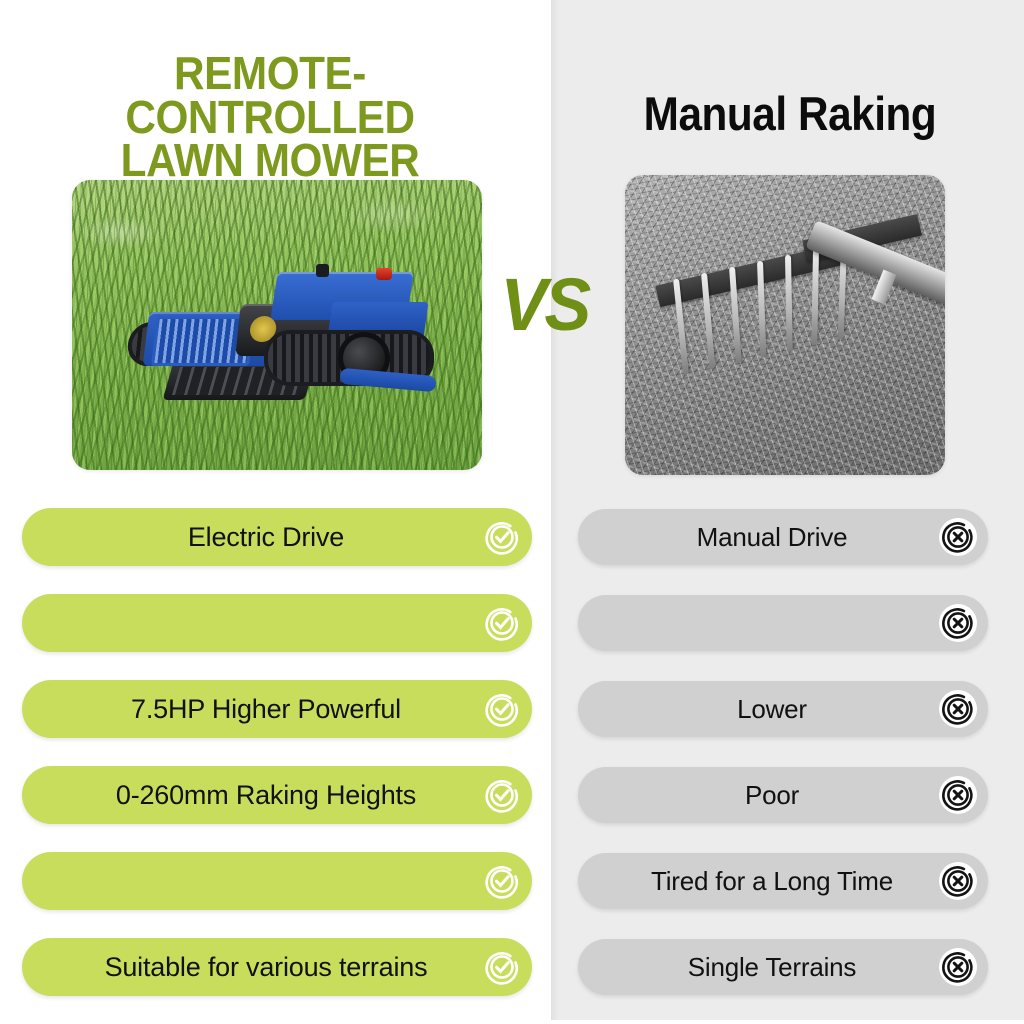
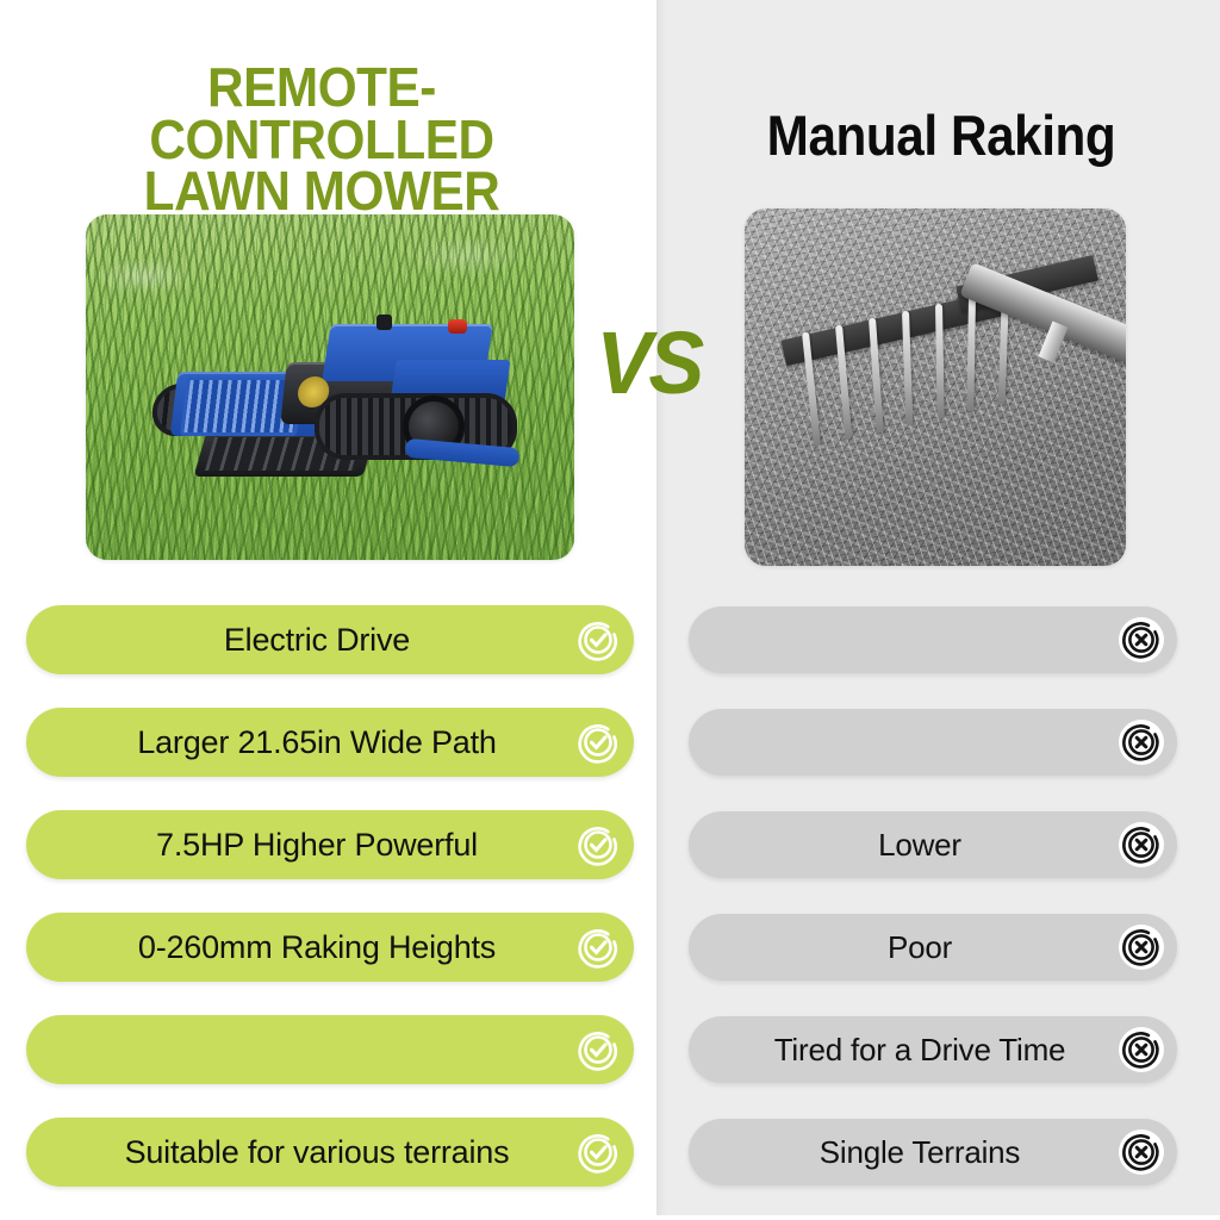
  REMOTE-CONTROLLED
  LAWN MOWER
  Manual Raking
  VS
  Electric Drive
+ Larger 21.65in Wide Path
  7.5HP Higher Powerful
  0-260mm Raking Heights
  Suitable for various terrains
- Manual Drive
  Lower
  Poor
- Tired for a Long Time
+ Tired for a Drive Time
  Single Terrains
